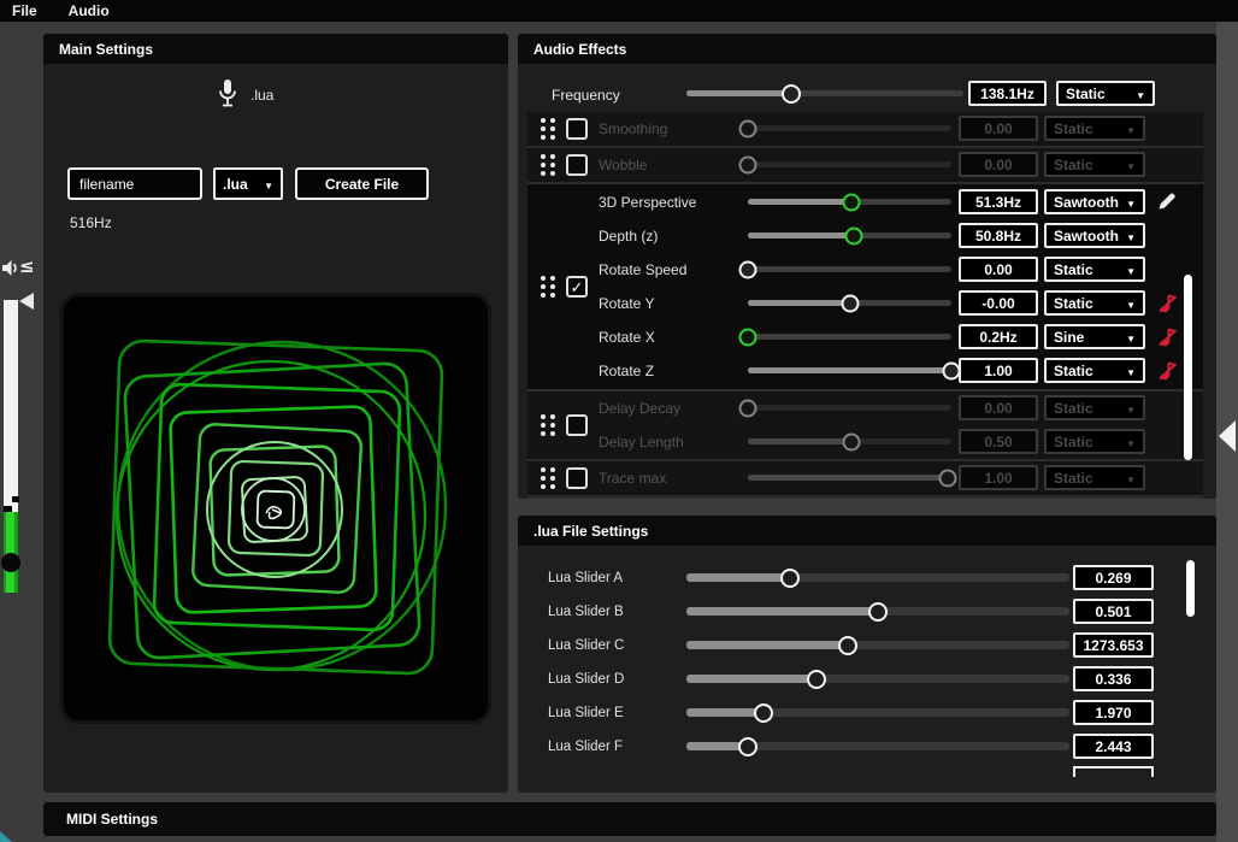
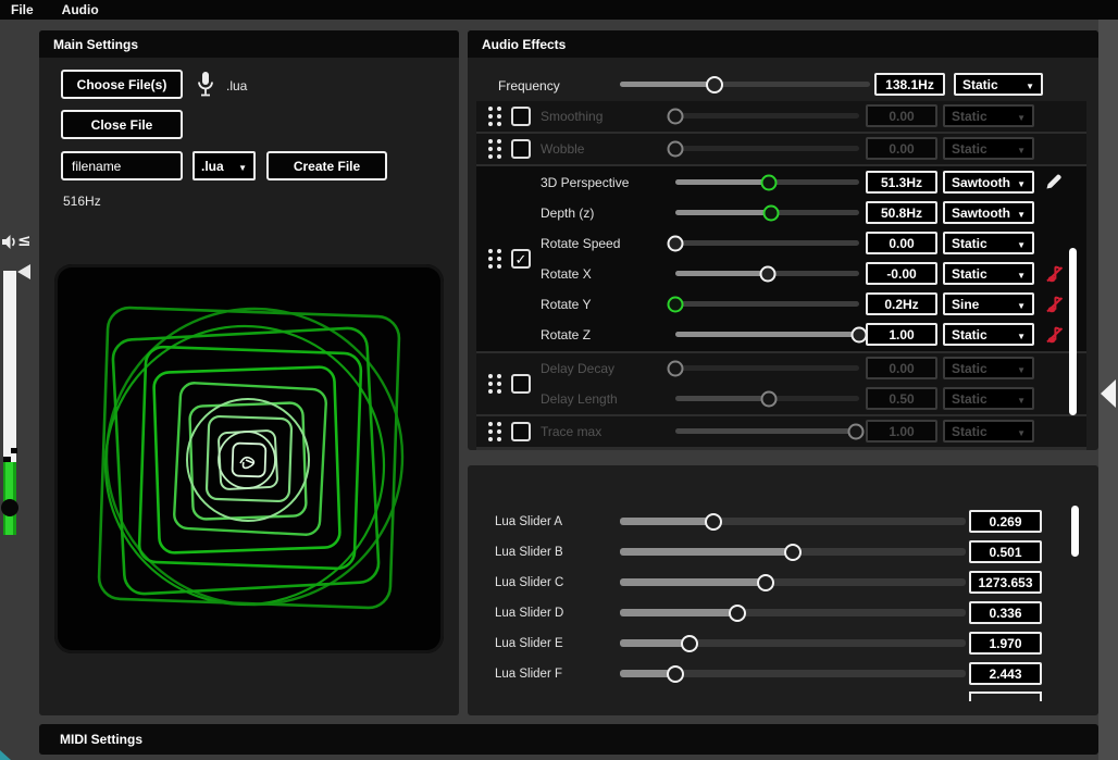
  File
  Audio
  ≤
  Main Settings
+ Choose File(s)
  .lua
+ Close File
  filename
  .lua
  Create File
  516Hz
  Audio Effects
  Frequency
  138.1Hz
  Static
  Smoothing
  0.00
  Static
  Wobble
  0.00
  Static
  3D Perspective
  51.3Hz
  Sawtooth
  Depth (z)
  50.8Hz
  Sawtooth
  Rotate Speed
  0.00
  Static
- Rotate Y
+ Rotate X
  -0.00
  Static
- Rotate X
+ Rotate Y
  0.2Hz
  Sine
  Rotate Z
  1.00
  Static
  Delay Decay
  0.00
  Static
  Delay Length
  0.50
  Static
  Trace max
  1.00
  Static
- .lua File Settings
  Lua Slider A
  0.269
  Lua Slider B
  0.501
  Lua Slider C
  1273.653
  Lua Slider D
  0.336
  Lua Slider E
  1.970
  Lua Slider F
  2.443
  MIDI Settings
